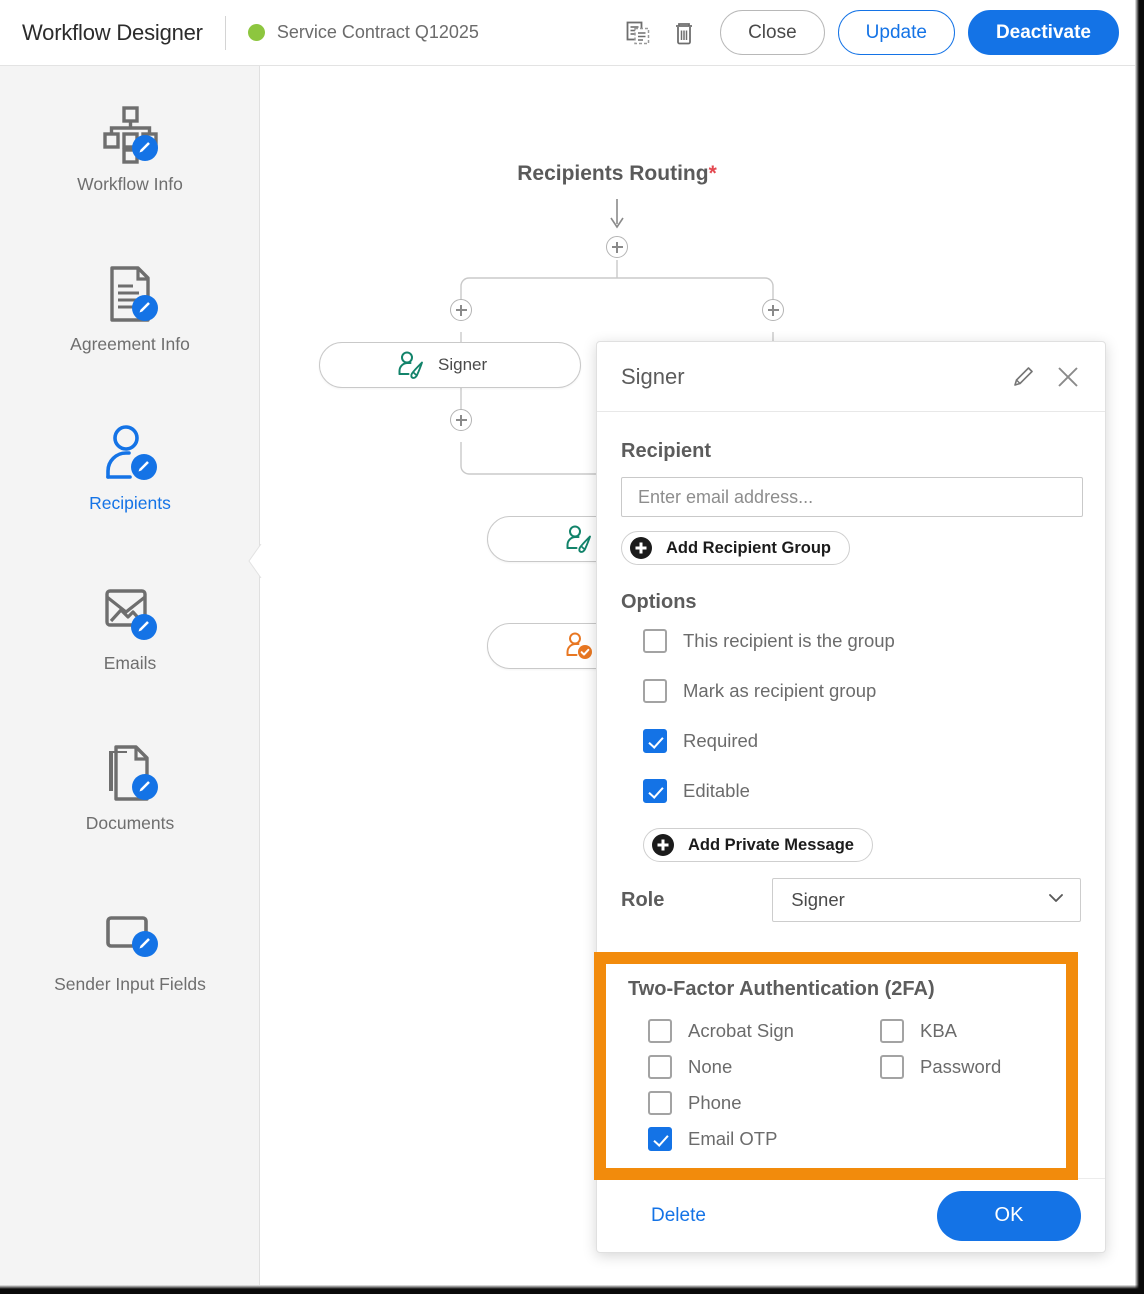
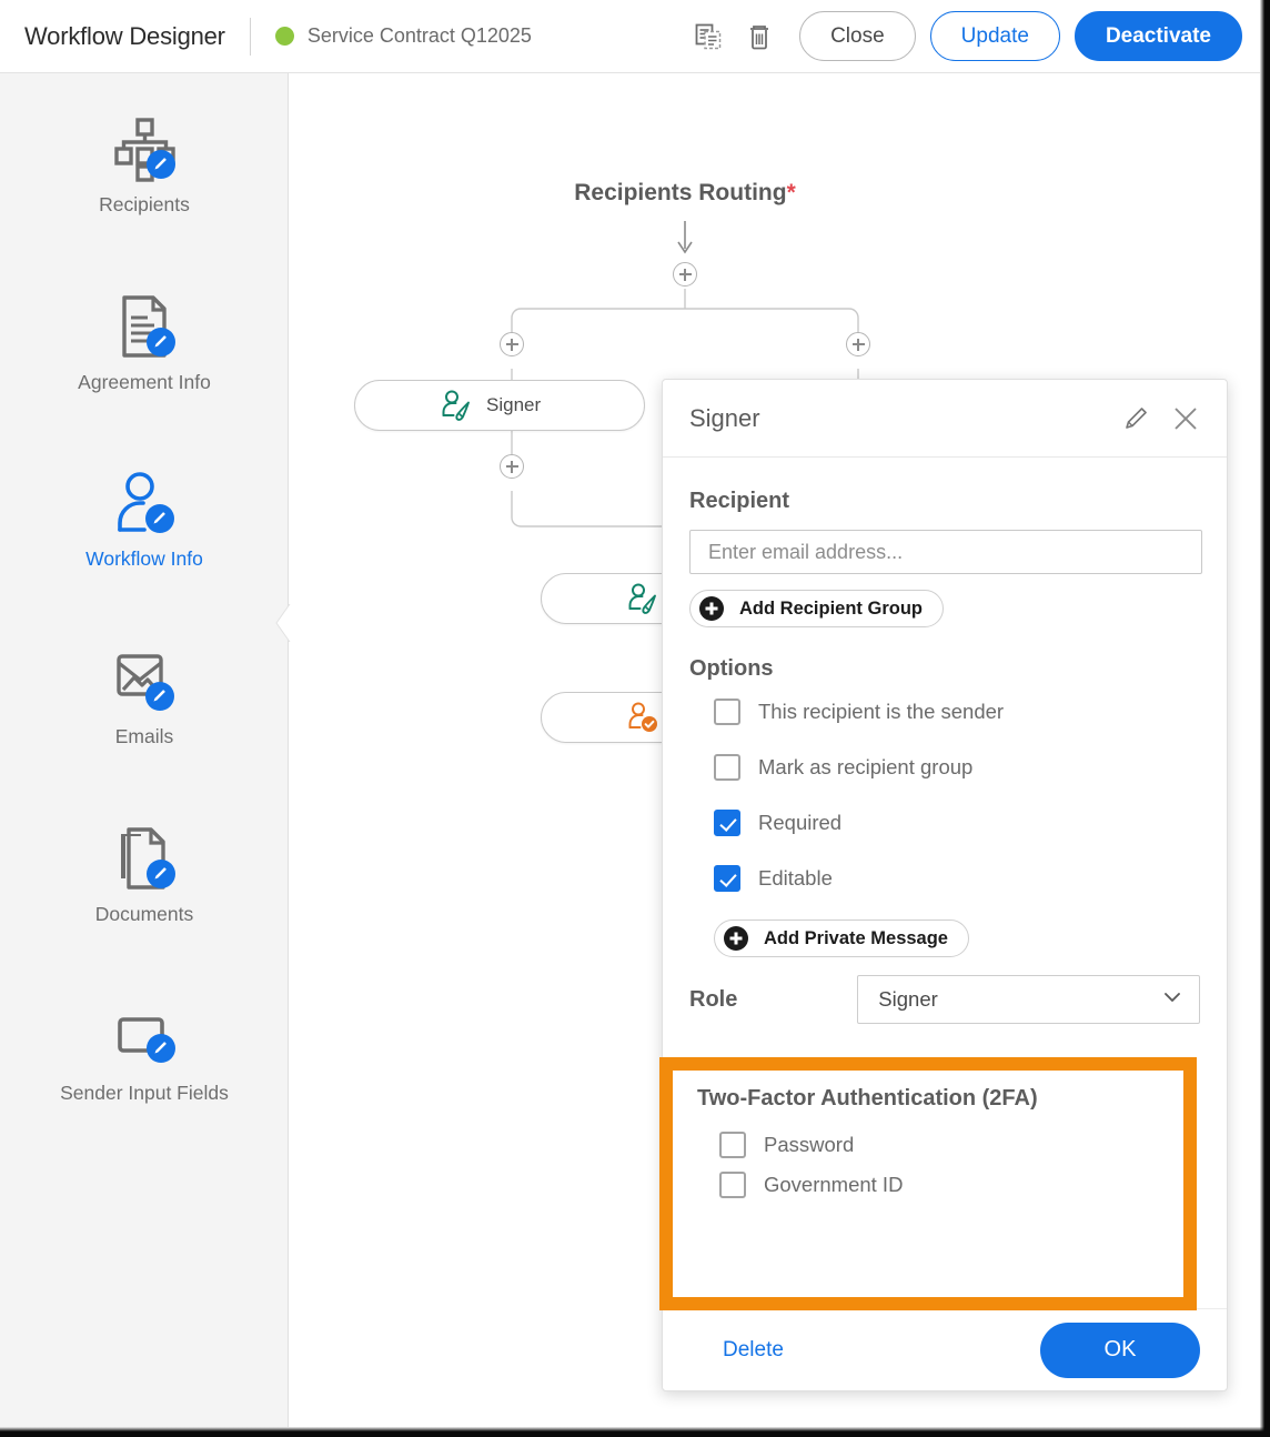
  Workflow Designer
  Service Contract Q12025
  Close
  Update
  Deactivate
- Workflow Info
+ Recipients
  Agreement Info
- Recipients
+ Workflow Info
  Emails
  Documents
  Sender Input Fields
  Recipients Routing*
  Signer
  Signer
  Recipient
  Enter email address...
  Add Recipient Group
  Options
- This recipient is the group
+ This recipient is the sender
  Mark as recipient group
  Required
  Editable
  Add Private Message
  Role
  Signer
  Two-Factor Authentication (2FA)
- Acrobat Sign
- None
- Phone
- Email OTP
- KBA
  Password
+ Government ID
  Delete
  OK
